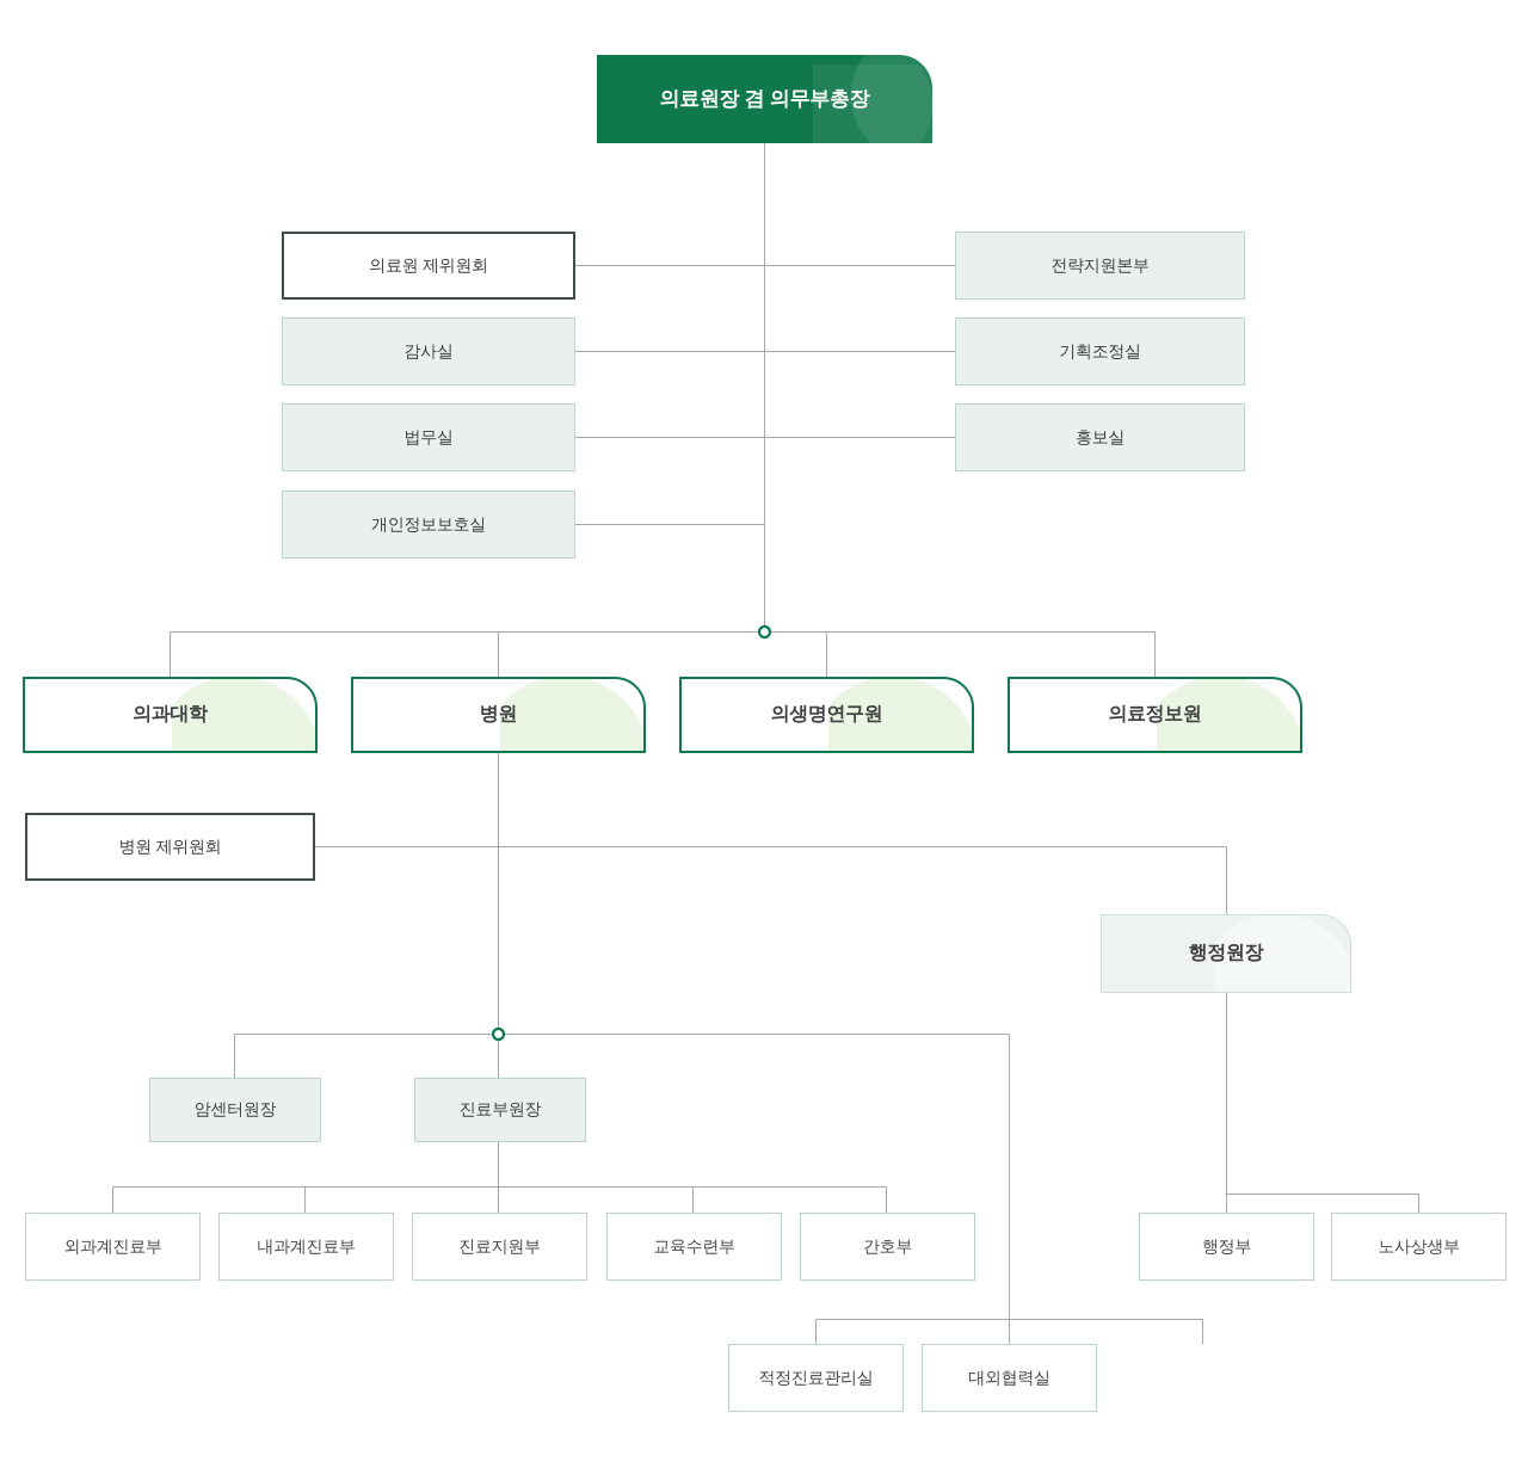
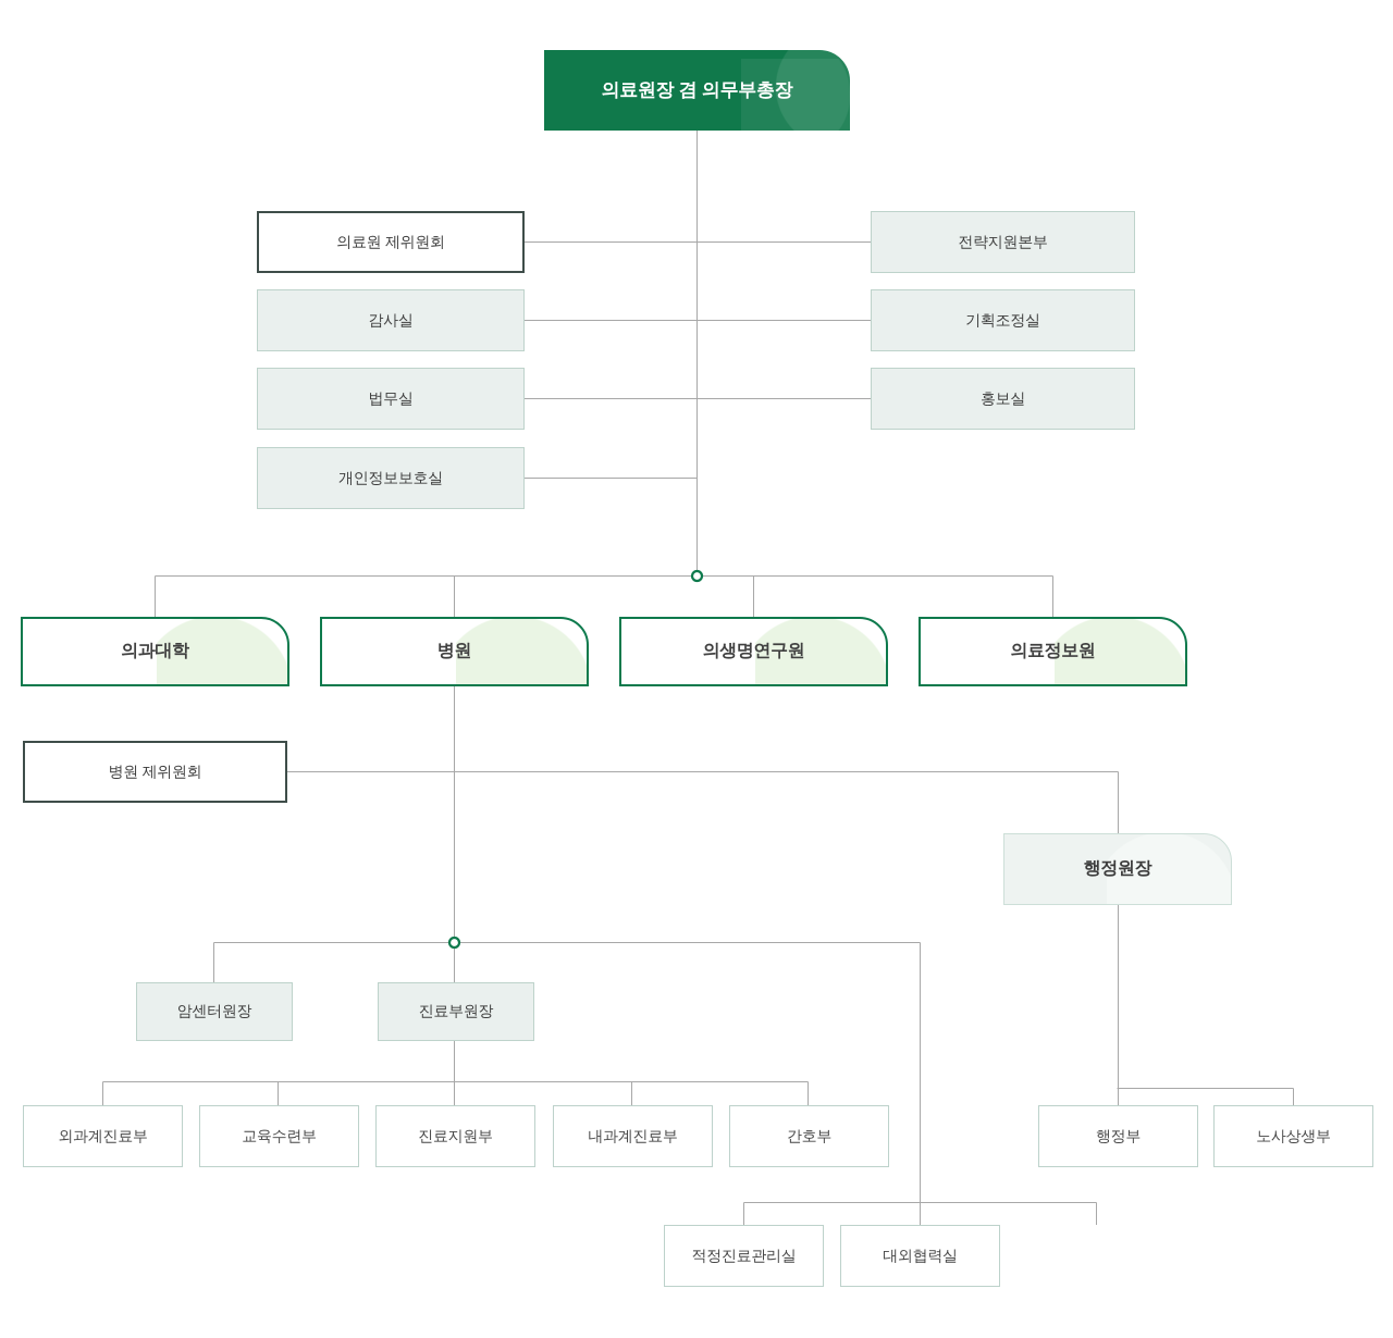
  의료원장 겸 의무부총장
  의료원 제위원회
  감사실
  법무실
  개인정보보호실
  전략지원본부
  기획조정실
  홍보실
  의과대학
  병원
  의생명연구원
  의료정보원
  병원 제위원회
  행정원장
  암센터원장
  진료부원장
  외과계진료부
- 내과계진료부
+ 교육수련부
  진료지원부
- 교육수련부
+ 내과계진료부
  간호부
  행정부
  노사상생부
  적정진료관리실
  대외협력실
